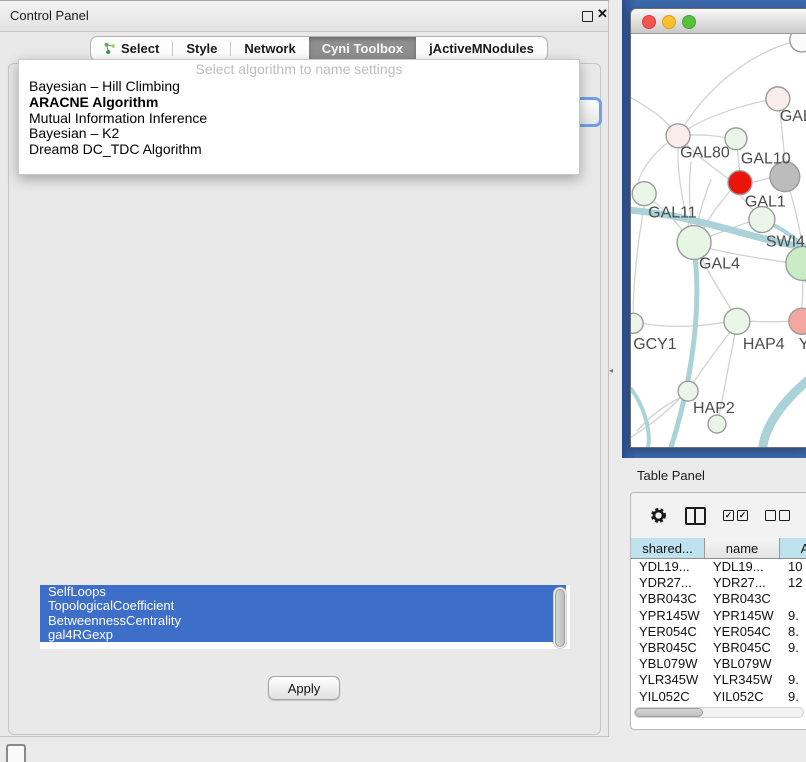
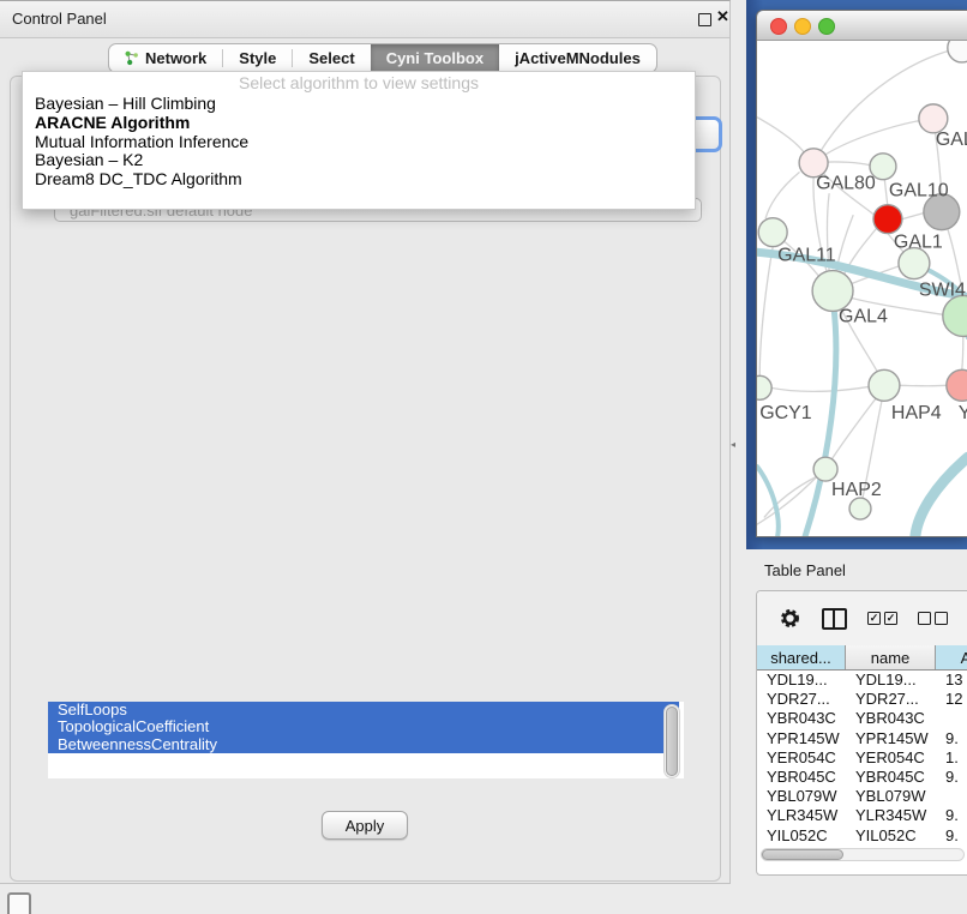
  Control Panel
  ✕
+ galFiltered.sif default node
- Select
+ Network
  Style
- Network
+ Select
  Cyni Toolbox
  jActiveMNodules
- Select algorithm to name settings
+ Select algorithm to view settings
  Bayesian – Hill Climbing
  ARACNE Algorithm
  Mutual Information Inference
  Bayesian – K2
  Dream8 DC_TDC Algorithm
  SelfLoops
  TopologicalCoefficient
  BetweennessCentrality
- gal4RGexp
  Apply
  ◂
  GAL80
  GAL10
  GAL1
  GAL11
  SWI4
  GAL4
  GCY1
  HAP4
  Y
  HAP2
  Table Panel
  ✓
  ✓
  shared...
  name
  A
  YDL19...
  YDL19...
- 10
+ 13
  YDR27...
  YDR27...
  12
  YBR043C
  YBR043C
  YPR145W
  YPR145W
  9.
  YER054C
  YER054C
- 8.
+ 1.
  YBR045C
  YBR045C
  9.
  YBL079W
  YBL079W
  YLR345W
  YLR345W
  9.
  YIL052C
  YIL052C
  9.
